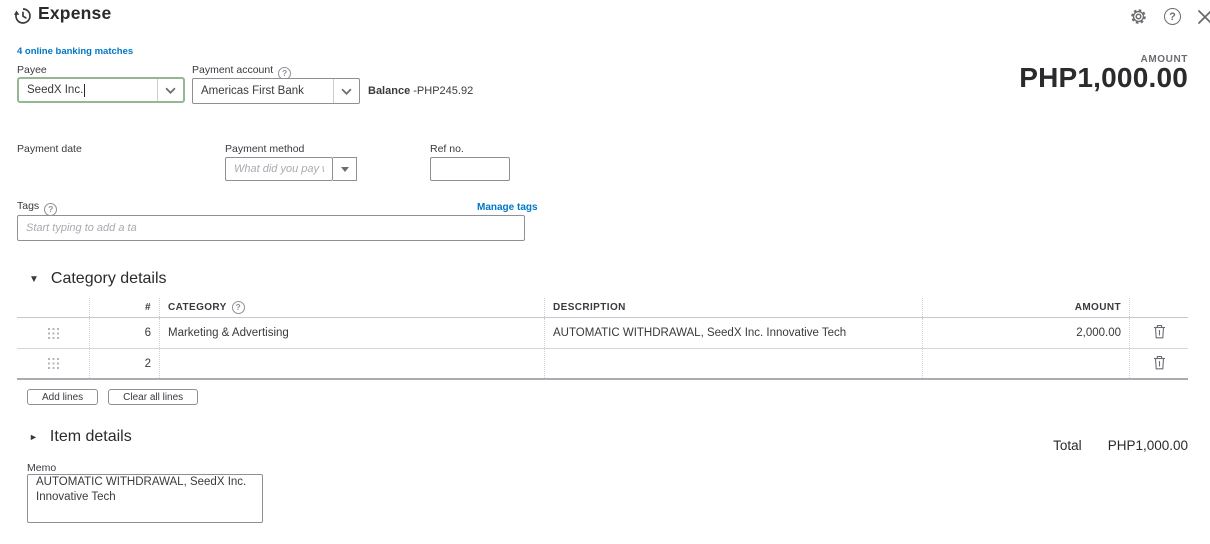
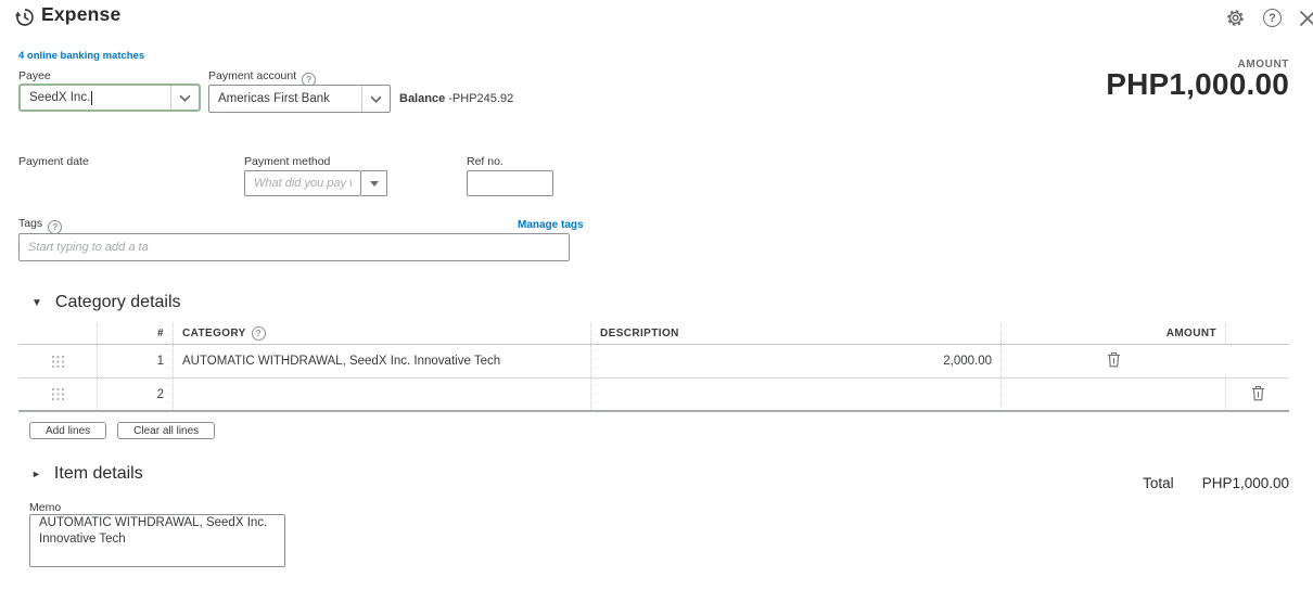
  Expense
  ?
  4 online banking matches
  AMOUNT
  PHP1,000.00
  Payee
  SeedX Inc.
  Payment account ?
  Americas First Bank
  Balance -PHP245.92
  Payment date
  Payment method
  What did you pay
  Ref no.
  Tags ?
  Manage tags
  Start typing to add a ta
  ▼
  Category details
  #
  CATEGORY
  ?
  DESCRIPTION
  AMOUNT
- 6
+ 1
- Marketing & Advertising
  AUTOMATIC WITHDRAWAL, SeedX Inc. Innovative Tech
  2,000.00
  2
  Add lines
  Clear all lines
  ►
  Item details
  Total
  PHP1,000.00
  Memo
